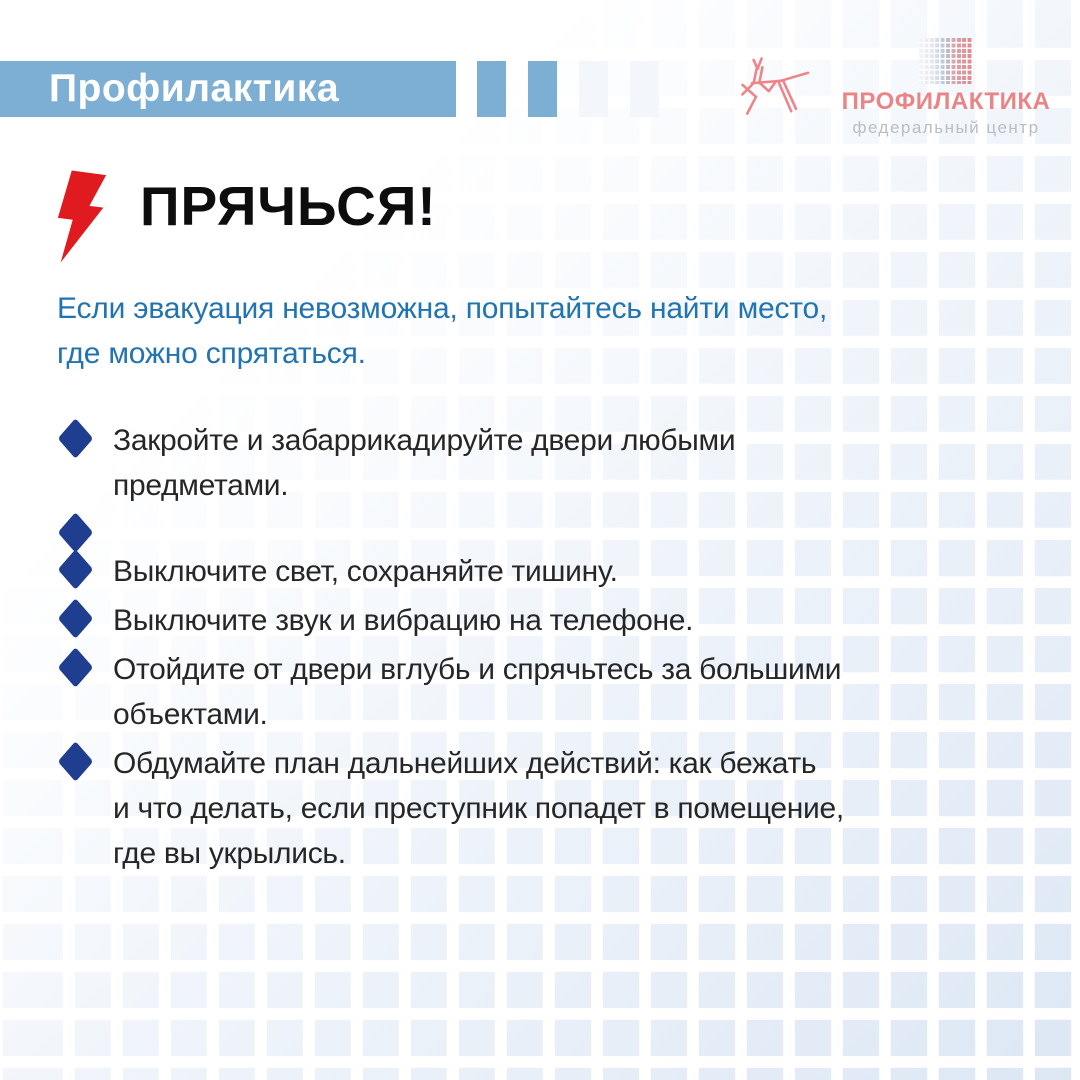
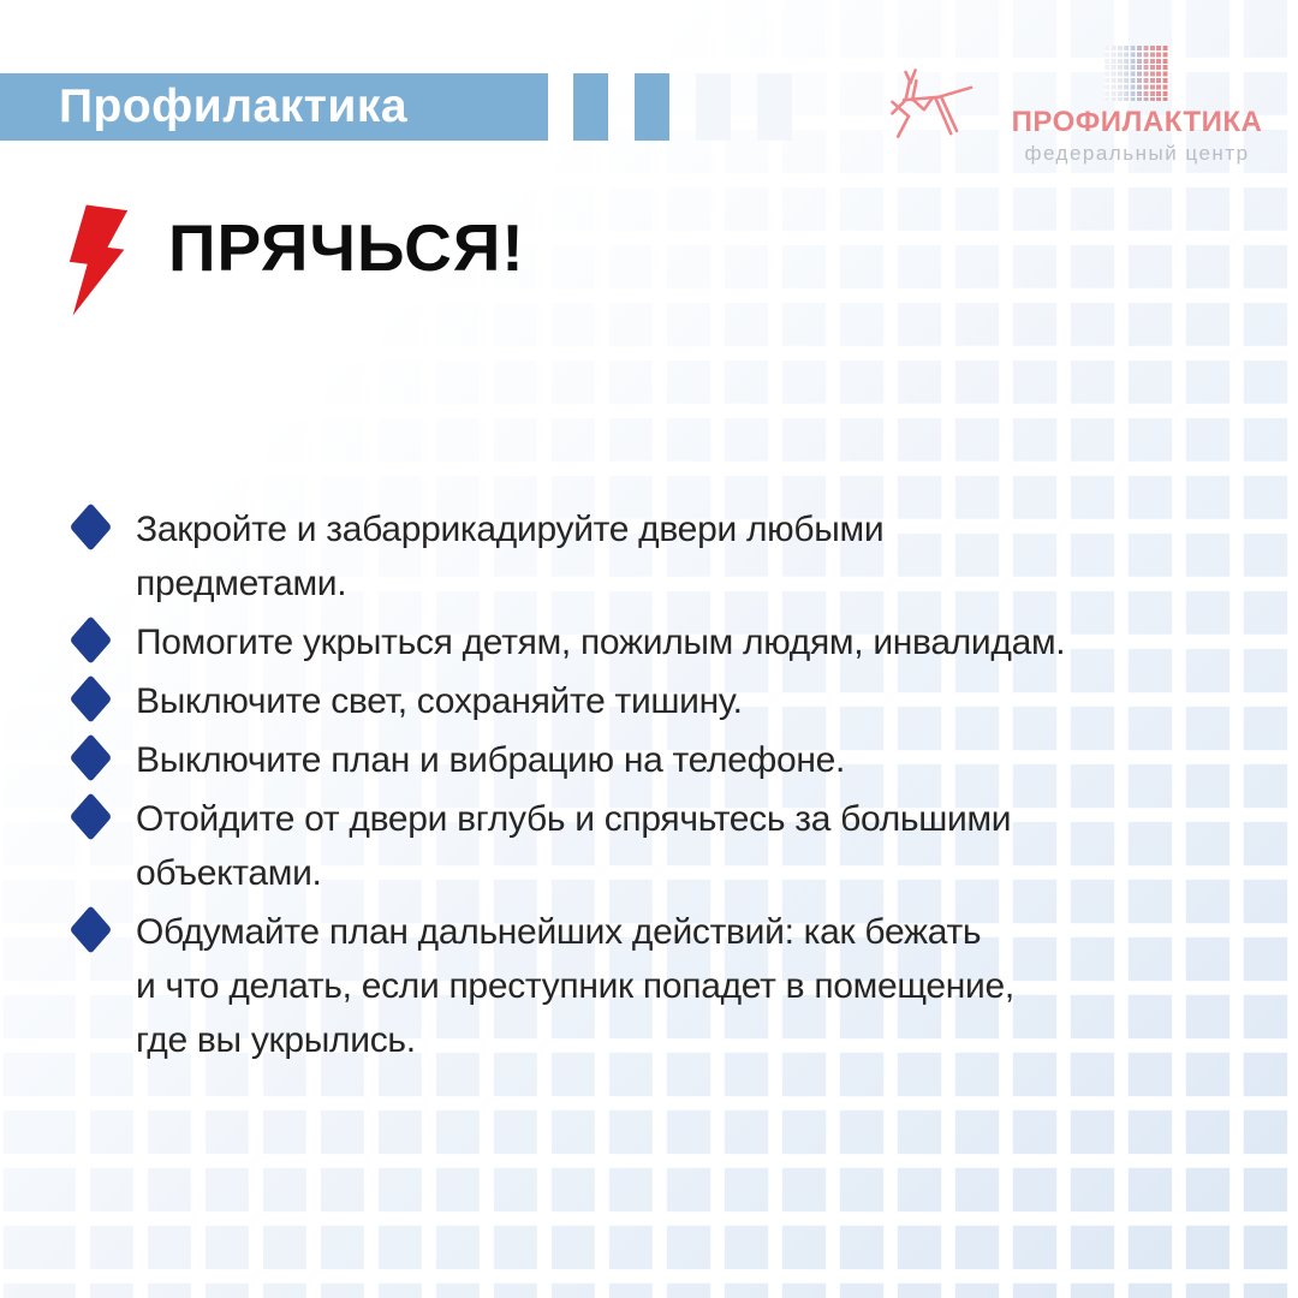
  Профилактика
  ПРОФИЛАКТИКА
  федеральный центр
  ПРЯЧЬСЯ!
- Если эвакуация невозможна, попытайтесь найти место,
- где можно спрятаться.
  Закройте и забаррикадируйте двери любыми
  предметами.
+ Помогите укрыться детям, пожилым людям, инвалидам.
  Выключите свет, сохраняйте тишину.
- Выключите звук и вибрацию на телефоне.
+ Выключите план и вибрацию на телефоне.
  Отойдите от двери вглубь и спрячьтесь за большими
  объектами.
  Обдумайте план дальнейших действий: как бежать
  и что делать, если преступник попадет в помещение,
  где вы укрылись.
